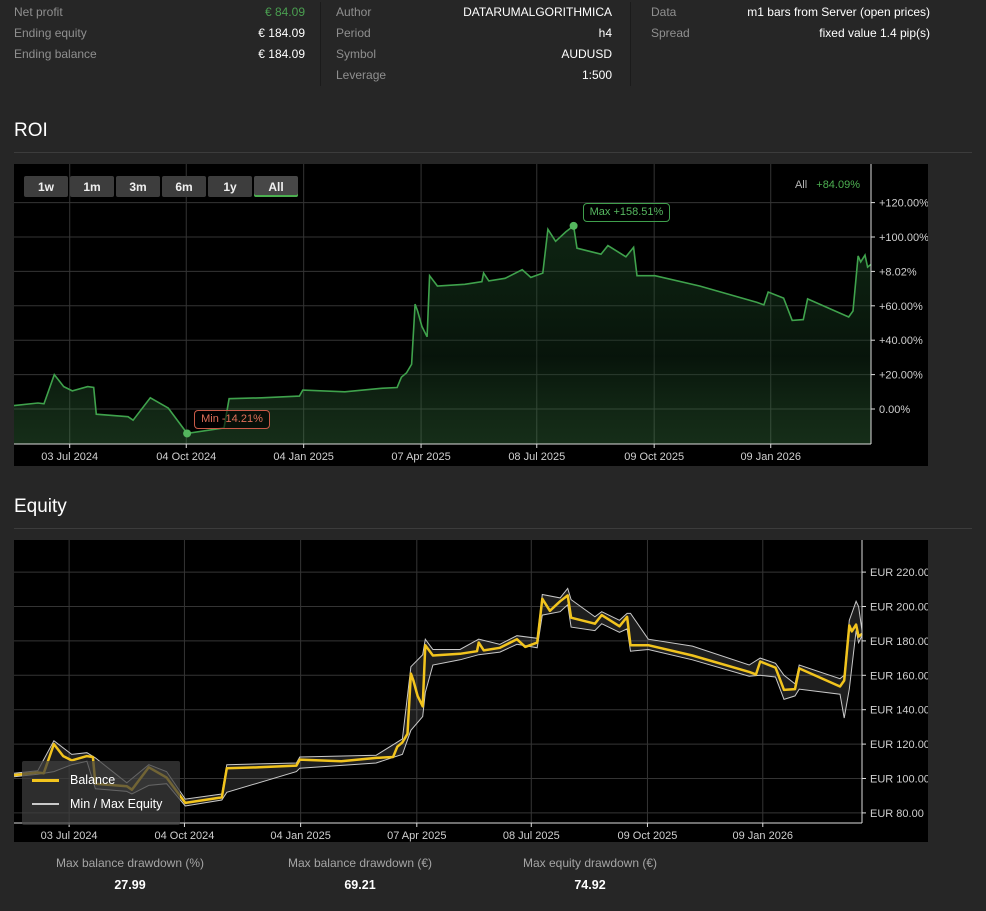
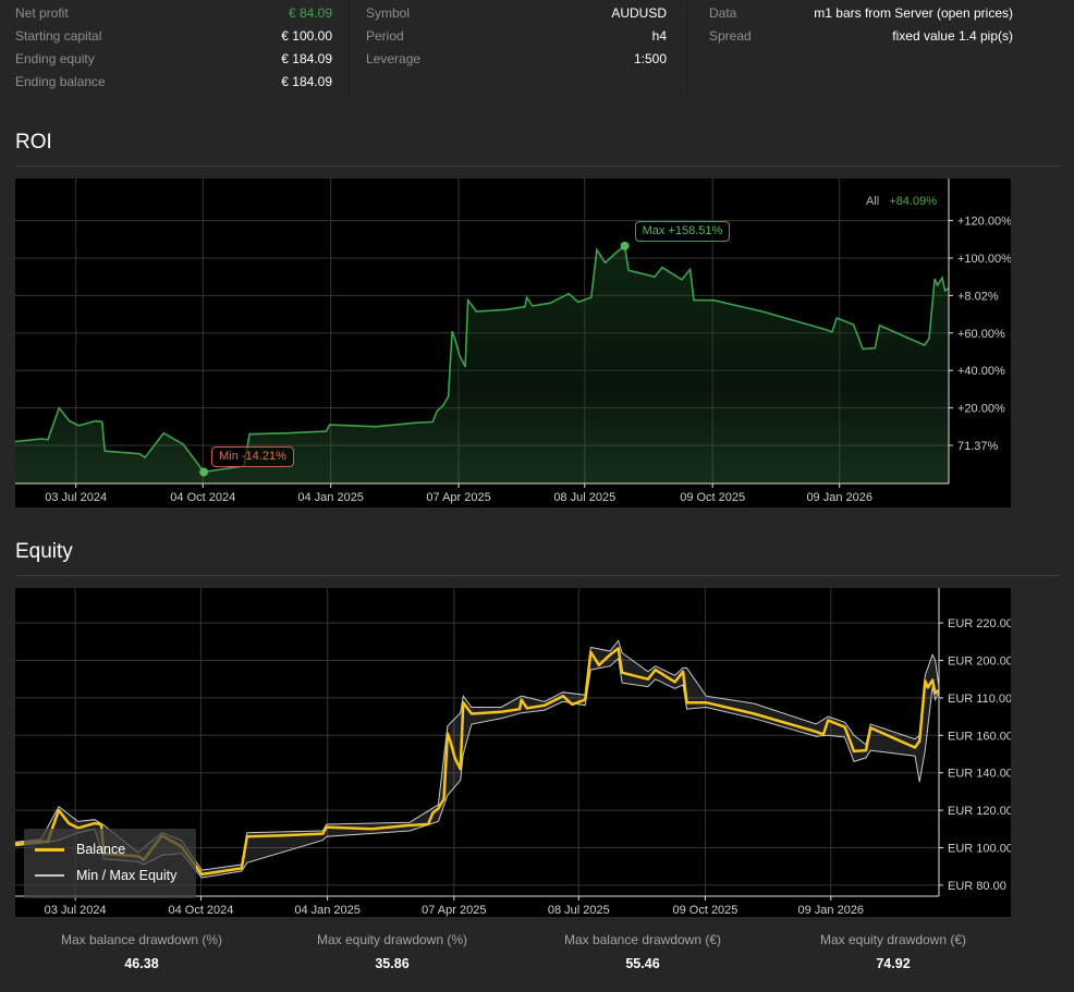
  Net profit
  € 84.09
+ Starting capital
+ € 100.00
  Ending equity
  € 184.09
  Ending balance
  € 184.09
- Author
- DATARUMALGORITHMICA
- Period
+ Symbol
- h4
+ AUDUSD
- Symbol
+ Period
- AUDUSD
+ h4
  Leverage
  1:500
  Data
  m1 bars from Server (open prices)
  Spread
  fixed value 1.4 pip(s)
  ROI
  +120.00%
  +100.00%
  +8.02%
  +60.00%
  +40.00%
  +20.00%
- 0.00%
+ 71.37%
  03 Jul 2024
  04 Oct 2024
  04 Jan 2025
  07 Apr 2025
  08 Jul 2025
  09 Oct 2025
  09 Jan 2026
- 1w
- 1m
- 3m
- 6m
- 1y
- All
  All +84.09%
  Max +158.51%
  Min -14.21%
  Equity
  EUR 220.00
  EUR 200.00
- EUR 180.00
+ EUR 110.00
  EUR 160.00
  EUR 140.00
  EUR 120.00
  EUR 100.00
  EUR 80.00
  03 Jul 2024
  04 Oct 2024
  04 Jan 2025
  07 Apr 2025
  08 Jul 2025
  09 Oct 2025
  09 Jan 2026
  Balance
  Min / Max Equity
  Max balance drawdown (%)
- 27.99
+ 46.38
+ Max equity drawdown (%)
+ 35.86
  Max balance drawdown (€)
- 69.21
+ 55.46
  Max equity drawdown (€)
  74.92
